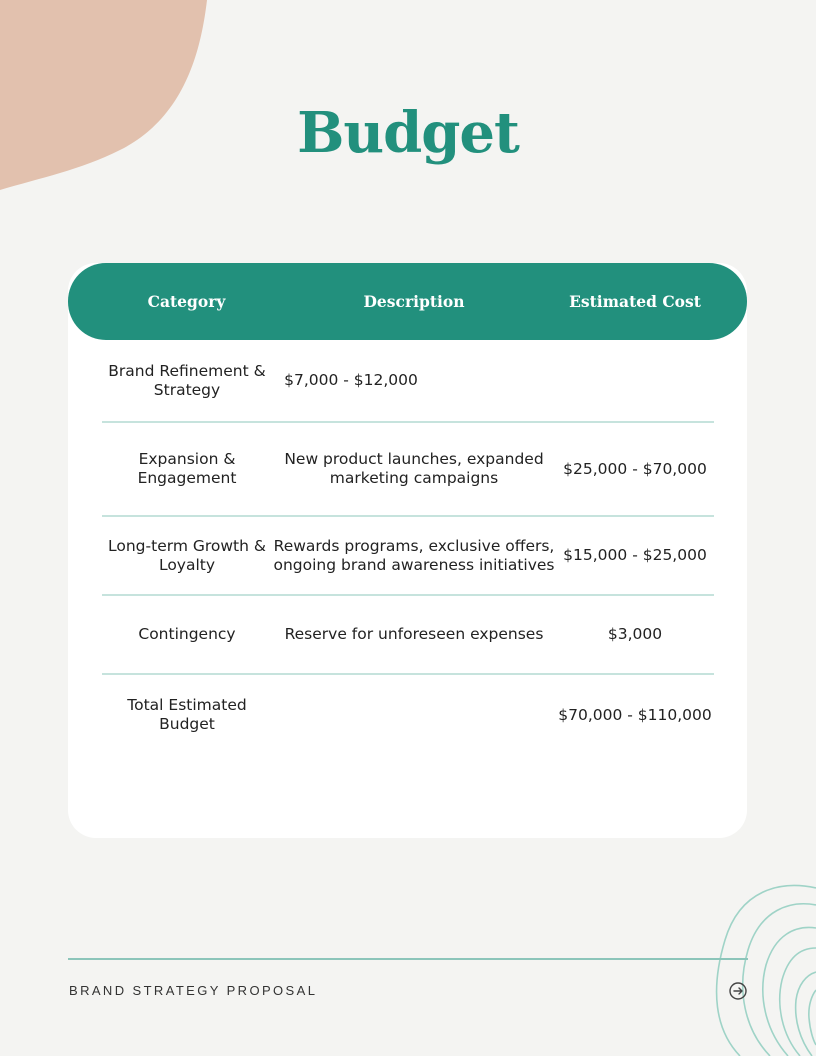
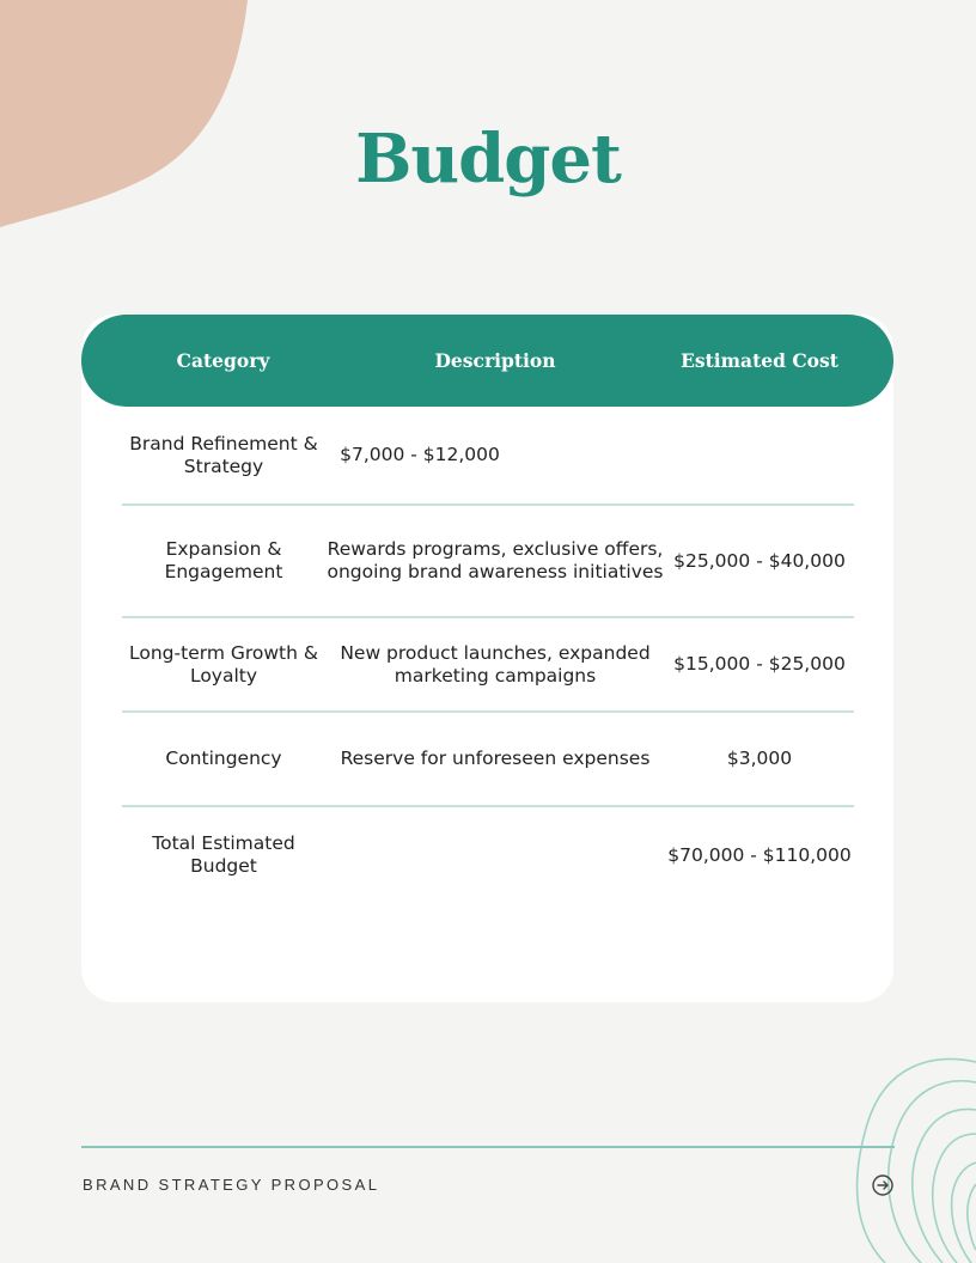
  Budget
  Category
  Description
  Estimated Cost
  Brand Refinement & Strategy
  $7,000 - $12,000
  Expansion & Engagement
- New product launches, expanded marketing campaigns
+ Rewards programs, exclusive offers, ongoing brand awareness initiatives
- $25,000 - $70,000
+ $25,000 - $40,000
  Long-term Growth & Loyalty
- Rewards programs, exclusive offers, ongoing brand awareness initiatives
+ New product launches, expanded marketing campaigns
  $15,000 - $25,000
  Contingency
  Reserve for unforeseen expenses
  $3,000
  Total Estimated Budget
  $70,000 - $110,000
  BRAND STRATEGY PROPOSAL
